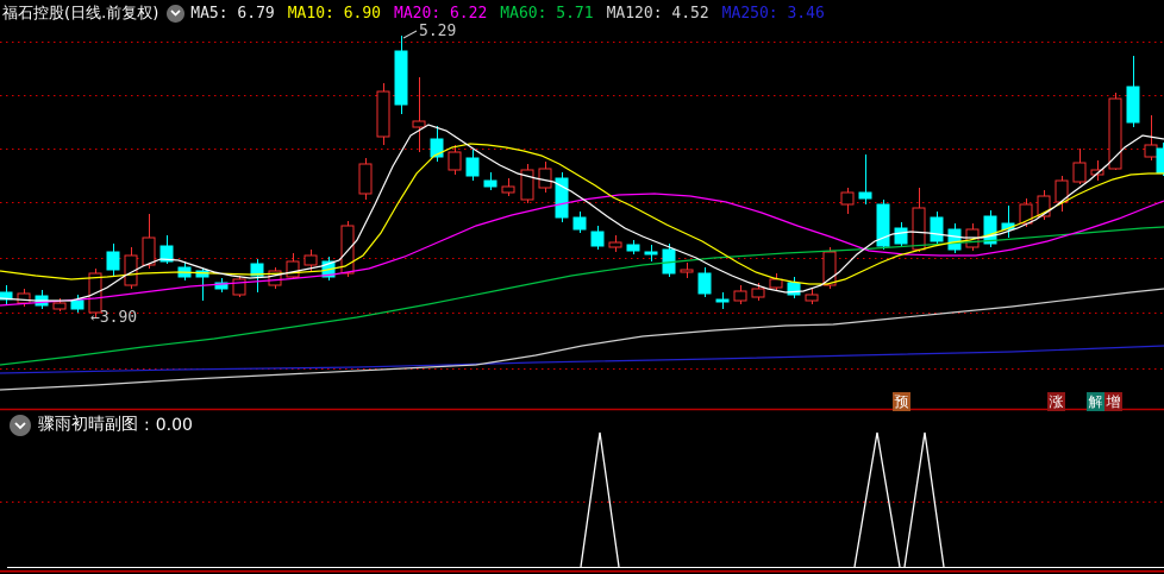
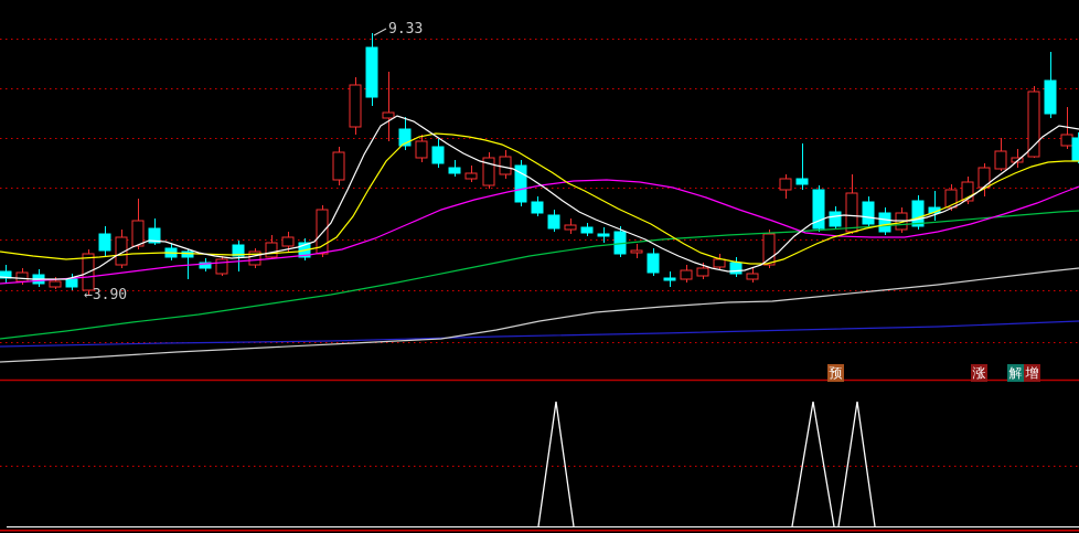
- 福石控股(日线.前复权)
- MA5: 6.79
- MA10: 6.90
- MA20: 6.22
- MA60: 5.71
- MA120: 4.52
- MA250: 3.46
- 5.29
+ 9.33
  ←3.90
  预
  涨
  解
  增
- 骤雨初晴副图
- :
- 0.00
